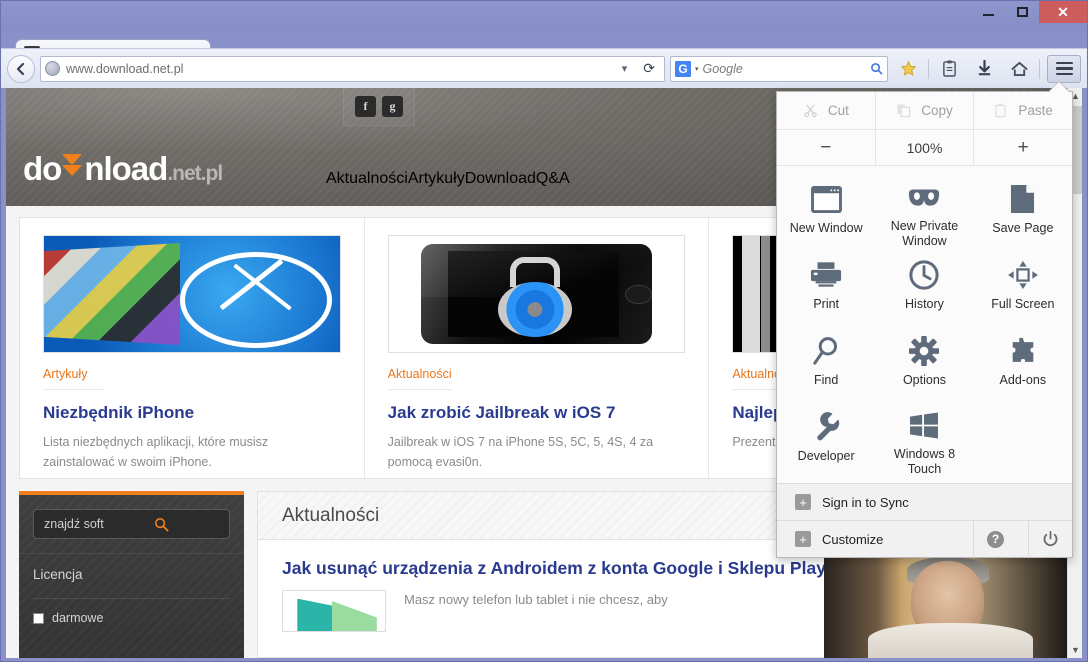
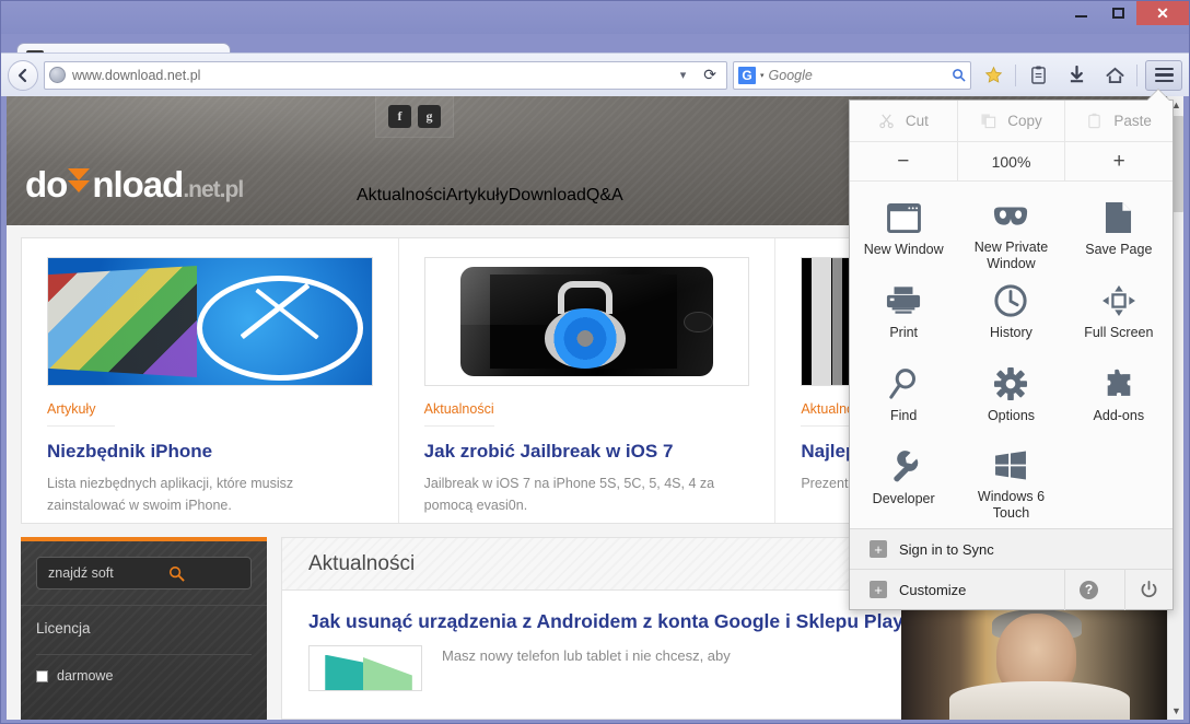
  ✕
  www.download.net.pl
  ▾
  ⟳
  G
  Google
  f
  g
  do
  nload
  .net.pl
  Aktualności
  Artykuły
  Download
  Q&A
  Artykuły
  Niezbędnik iPhone
  Lista niezbędnych aplikacji, które musisz zainstalować w swoim iPhone.
  Aktualności
  Jak zrobić Jailbreak w iOS 7
  Jailbreak w iOS 7 na iPhone 5S, 5C, 5, 4S, 4 za pomocą evasi0n.
  znajdź soft
  Licencja
  darmowe
  Aktualności
  Jak usunąć urządzenia z Androidem z konta Google i Sklepu Play
  Masz nowy telefon lub tablet i nie chcesz, aby
  ▲
  ▼
  Cut
  Copy
  Paste
  −
  100%
  +
  New Window
  New Private Window
  Save Page
  Print
  History
  Full Screen
  Find
  Options
  Add-ons
  Developer
- Windows 8 Touch
+ Windows 6 Touch
  +
  Sign in to Sync
  +
  Customize
  ?
